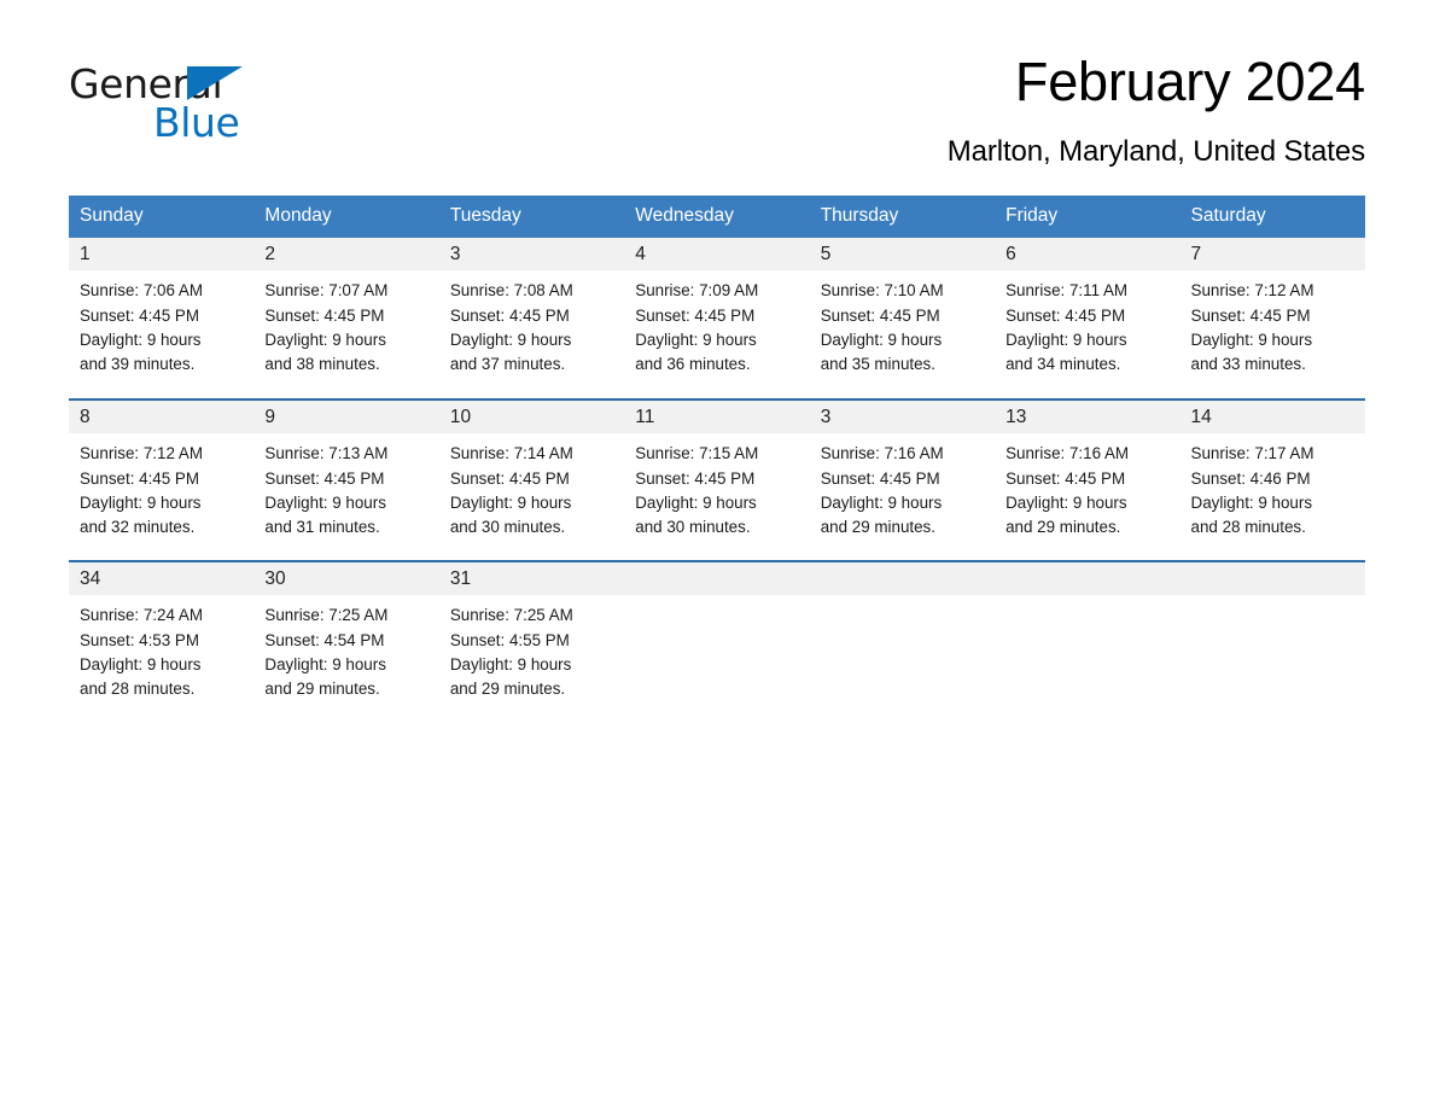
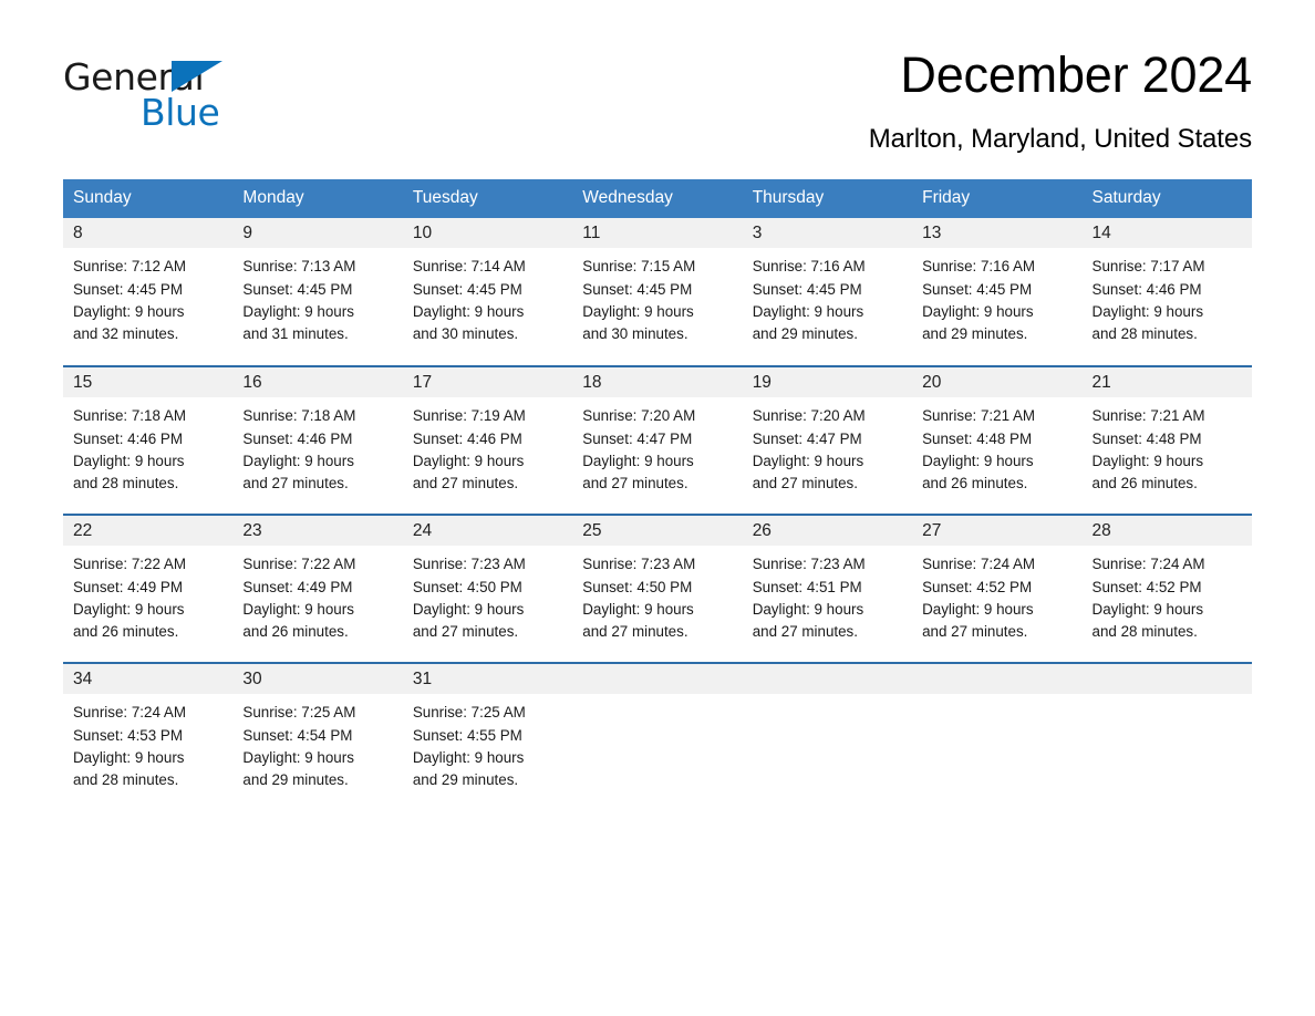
  General
  Blue
- February 2024
+ December 2024
  Marlton, Maryland, United States
  Sunday	Monday	Tuesday	Wednesday	Thursday	Friday	Saturday
- 1Sunrise: 7:06 AMSunset: 4:45 PMDaylight: 9 hoursand 39 minutes.	2Sunrise: 7:07 AMSunset: 4:45 PMDaylight: 9 hoursand 38 minutes.	3Sunrise: 7:08 AMSunset: 4:45 PMDaylight: 9 hoursand 37 minutes.	4Sunrise: 7:09 AMSunset: 4:45 PMDaylight: 9 hoursand 36 minutes.	5Sunrise: 7:10 AMSunset: 4:45 PMDaylight: 9 hoursand 35 minutes.	6Sunrise: 7:11 AMSunset: 4:45 PMDaylight: 9 hoursand 34 minutes.	7Sunrise: 7:12 AMSunset: 4:45 PMDaylight: 9 hoursand 33 minutes.
  8Sunrise: 7:12 AMSunset: 4:45 PMDaylight: 9 hoursand 32 minutes.	9Sunrise: 7:13 AMSunset: 4:45 PMDaylight: 9 hoursand 31 minutes.	10Sunrise: 7:14 AMSunset: 4:45 PMDaylight: 9 hoursand 30 minutes.	11Sunrise: 7:15 AMSunset: 4:45 PMDaylight: 9 hoursand 30 minutes.	3Sunrise: 7:16 AMSunset: 4:45 PMDaylight: 9 hoursand 29 minutes.	13Sunrise: 7:16 AMSunset: 4:45 PMDaylight: 9 hoursand 29 minutes.	14Sunrise: 7:17 AMSunset: 4:46 PMDaylight: 9 hoursand 28 minutes.
+ 15Sunrise: 7:18 AMSunset: 4:46 PMDaylight: 9 hoursand 28 minutes.	16Sunrise: 7:18 AMSunset: 4:46 PMDaylight: 9 hoursand 27 minutes.	17Sunrise: 7:19 AMSunset: 4:46 PMDaylight: 9 hoursand 27 minutes.	18Sunrise: 7:20 AMSunset: 4:47 PMDaylight: 9 hoursand 27 minutes.	19Sunrise: 7:20 AMSunset: 4:47 PMDaylight: 9 hoursand 27 minutes.	20Sunrise: 7:21 AMSunset: 4:48 PMDaylight: 9 hoursand 26 minutes.	21Sunrise: 7:21 AMSunset: 4:48 PMDaylight: 9 hoursand 26 minutes.
+ 22Sunrise: 7:22 AMSunset: 4:49 PMDaylight: 9 hoursand 26 minutes.	23Sunrise: 7:22 AMSunset: 4:49 PMDaylight: 9 hoursand 26 minutes.	24Sunrise: 7:23 AMSunset: 4:50 PMDaylight: 9 hoursand 27 minutes.	25Sunrise: 7:23 AMSunset: 4:50 PMDaylight: 9 hoursand 27 minutes.	26Sunrise: 7:23 AMSunset: 4:51 PMDaylight: 9 hoursand 27 minutes.	27Sunrise: 7:24 AMSunset: 4:52 PMDaylight: 9 hoursand 27 minutes.	28Sunrise: 7:24 AMSunset: 4:52 PMDaylight: 9 hoursand 28 minutes.
  34Sunrise: 7:24 AMSunset: 4:53 PMDaylight: 9 hoursand 28 minutes.	30Sunrise: 7:25 AMSunset: 4:54 PMDaylight: 9 hoursand 29 minutes.	31Sunrise: 7:25 AMSunset: 4:55 PMDaylight: 9 hoursand 29 minutes.
